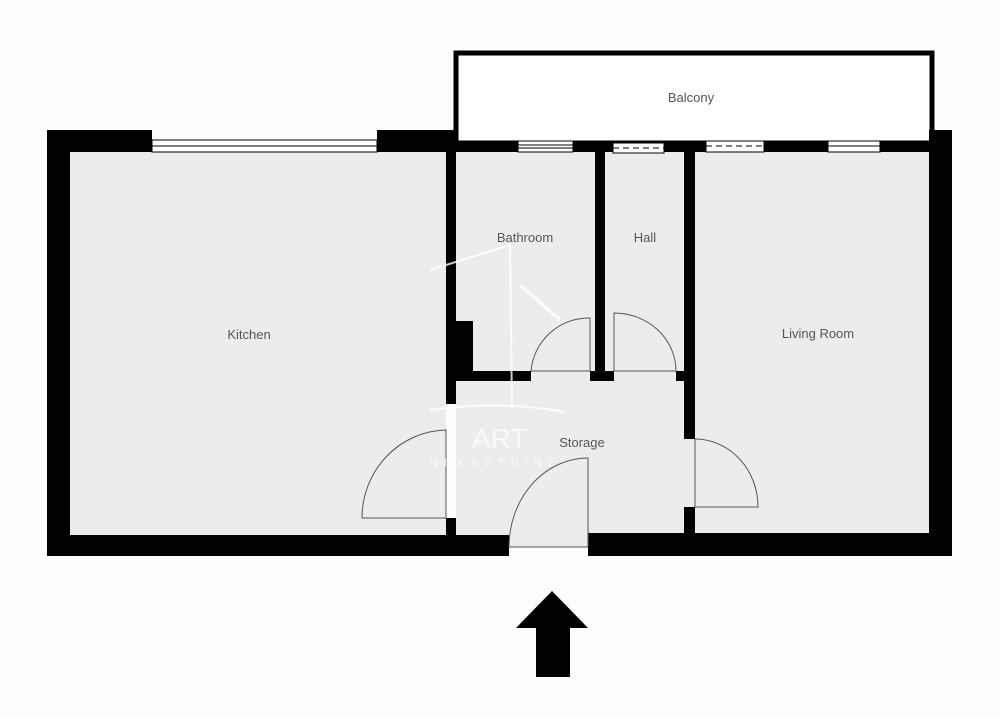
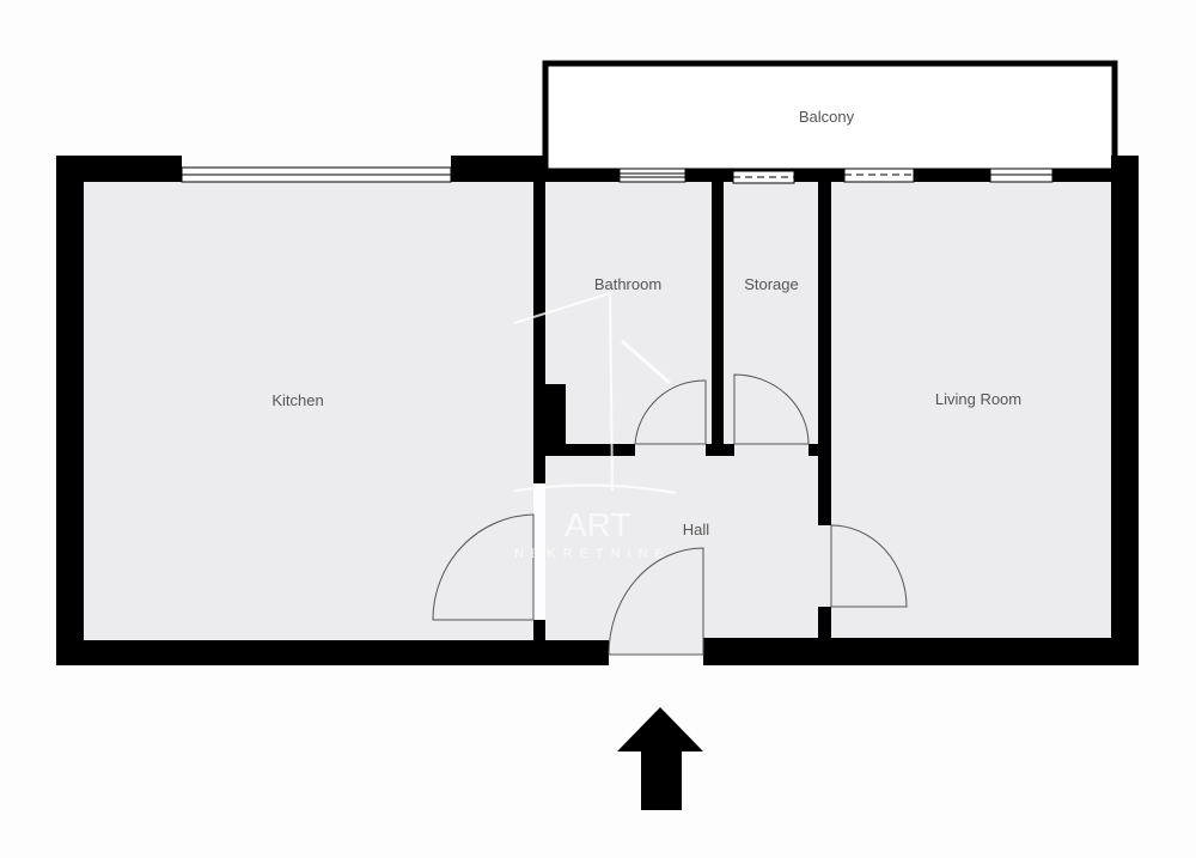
  NEKRETNINE
  Kitchen
  Bathroom
- Hall
+ Storage
  Living Room
- Storage
+ Hall
  Balcony
